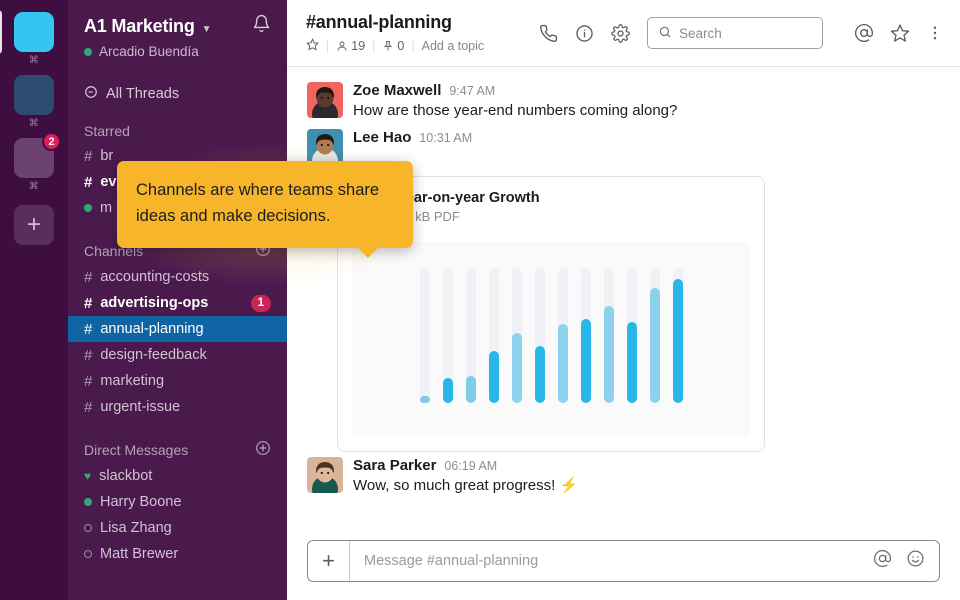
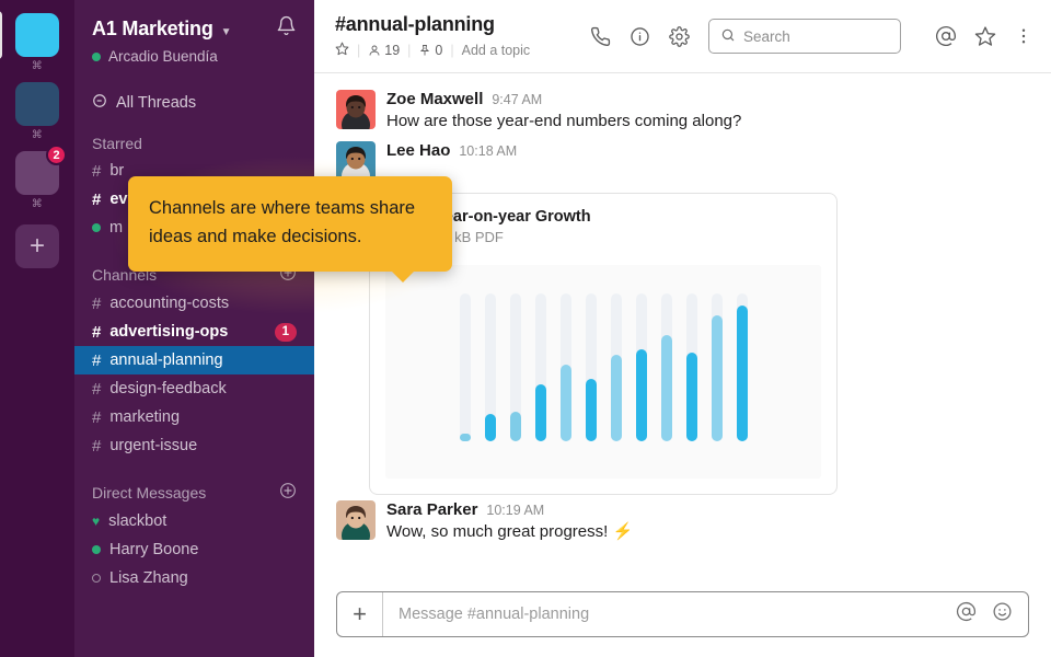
  ⌘
  ⌘
  2
  ⌘
  +
  A1 Marketing
  ▼
  Arcadio Buendía
  All Threads
  Starred
  #
  #
  #
  #
  advertising-ops
  1
  #
  annual-planning
  #
  design-feedback
  #
  marketing
  #
  urgent-issue
  Direct Messages
  ♥
  slackbot
  Harry Boone
  Lisa Zhang
- Matt Brewer
  Channels are where teams share ideas and make decisions.
  #annual-planning
  |
  19
  |
  0
  Add a topic
  Search
  Zoe Maxwell
  9:47 AM
  How are those year-end numbers coming along?
  Lee Hao
- 10:31 AM
+ 10:18 AM
  on-year Growth
  Sara Parker
- 06:19 AM
+ 10:19 AM
  Wow, so much great progress! ⚡
  +
  Message #annual-planning
